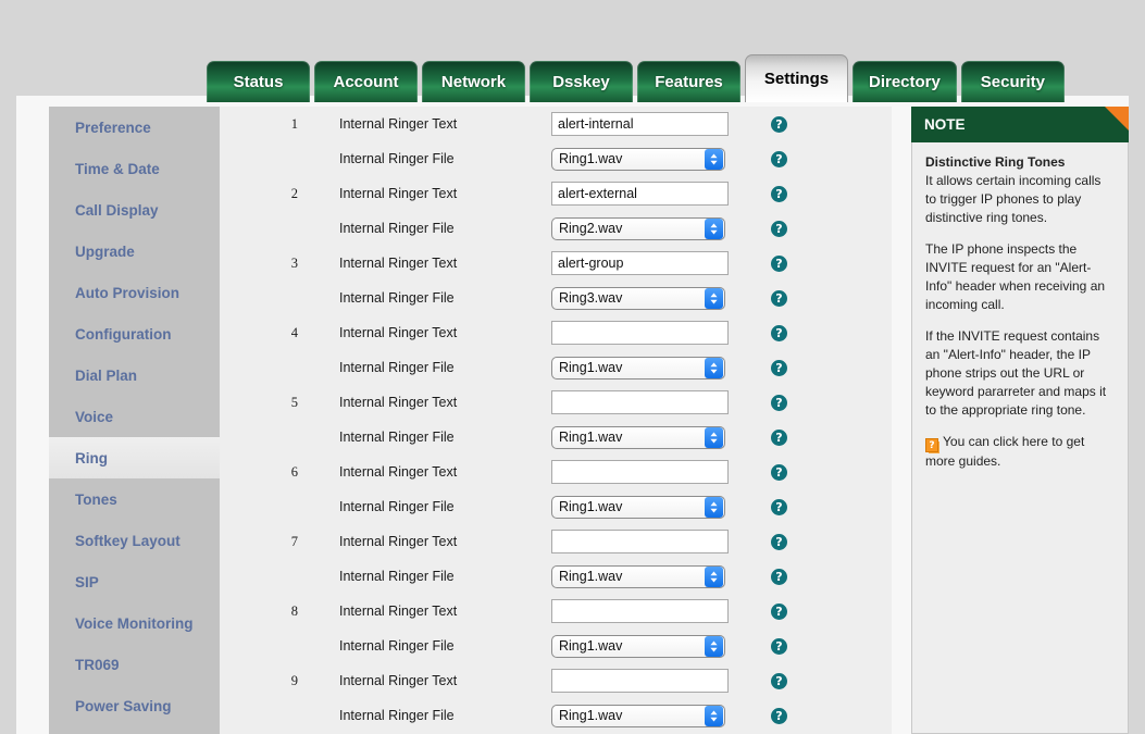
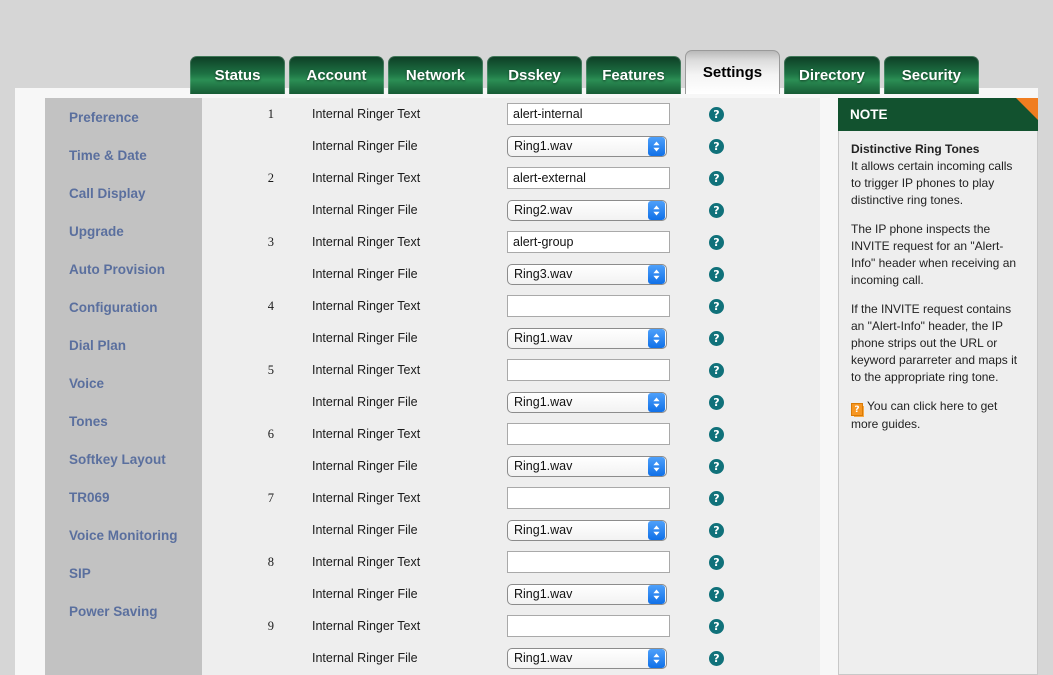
  Status
  Account
  Network
  Dsskey
  Features
  Settings
  Directory
  Security
  Preference
  Time & Date
  Call Display
  Upgrade
  Auto Provision
  Configuration
  Dial Plan
  Voice
- Ring
  Tones
  Softkey Layout
- SIP
+ TR069
  Voice Monitoring
- TR069
+ SIP
  Power Saving
  1
  Internal Ringer Text
  alert-internal
  ?
  Internal Ringer File
  Ring1.wav
  ?
  2
  Internal Ringer Text
  alert-external
  ?
  Internal Ringer File
  Ring2.wav
  ?
  3
  Internal Ringer Text
  alert-group
  ?
  Internal Ringer File
  Ring3.wav
  ?
  4
  Internal Ringer Text
  ?
  Internal Ringer File
  Ring1.wav
  ?
  5
  Internal Ringer Text
  ?
  Internal Ringer File
  Ring1.wav
  ?
  6
  Internal Ringer Text
  ?
  Internal Ringer File
  Ring1.wav
  ?
  7
  Internal Ringer Text
  ?
  Internal Ringer File
  Ring1.wav
  ?
  8
  Internal Ringer Text
  ?
  Internal Ringer File
  Ring1.wav
  ?
  9
  Internal Ringer Text
  ?
  Internal Ringer File
  Ring1.wav
  ?
  NOTE
  Distinctive Ring Tones
  It allows certain incoming calls to trigger IP phones to play distinctive ring tones.
  The IP phone inspects the INVITE request for an "Alert-Info" header when receiving an incoming call.
  If the INVITE request contains an "Alert-Info" header, the IP phone strips out the URL or keyword pararreter and maps it to the appropriate ring tone.
  ? You can click here to get more guides.
